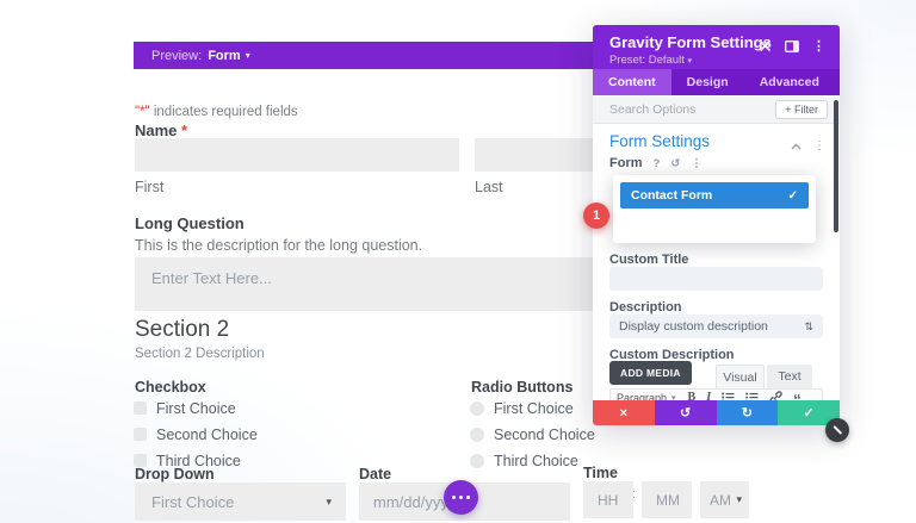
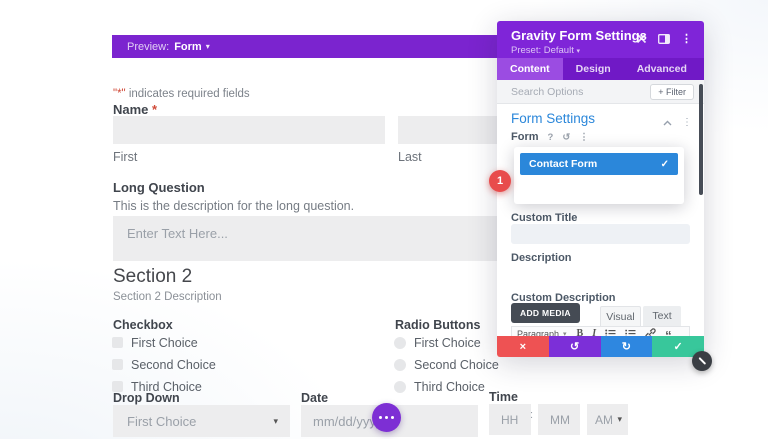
  Preview:
  Form
  ▾
  "*" indicates required fields
  Name *
  First
  Last
  Long Question
  This is the description for the long question.
  Enter Text Here...
  Section 2
  Section 2 Description
  Checkbox
  Radio Buttons
  First Choice
  Second Choice
  Third Choice
  First Choice
  Second Choice
  Third Choice
  Drop Down
  First Choice
  ▾
  Date
  mm/dd/yy
  Time
  HH
  :
  MM
  AM
  ▾
  Gravity Form Settings
  Preset: Default
  ⋮
  Content
  Design
  Advanced
  Search Options
  + Filter
  Form Settings
  ⋮
  Form
  ?
  ↺
  ⋮
  Contact Form
  ✓
  1
  Custom Title
  Description
- Display custom description
- ⇅
  Custom Description
  ADD MEDIA
  Visual
  Text
  Paragraph
  B
  I
  ×
  ↺
  ↻
  ✓
